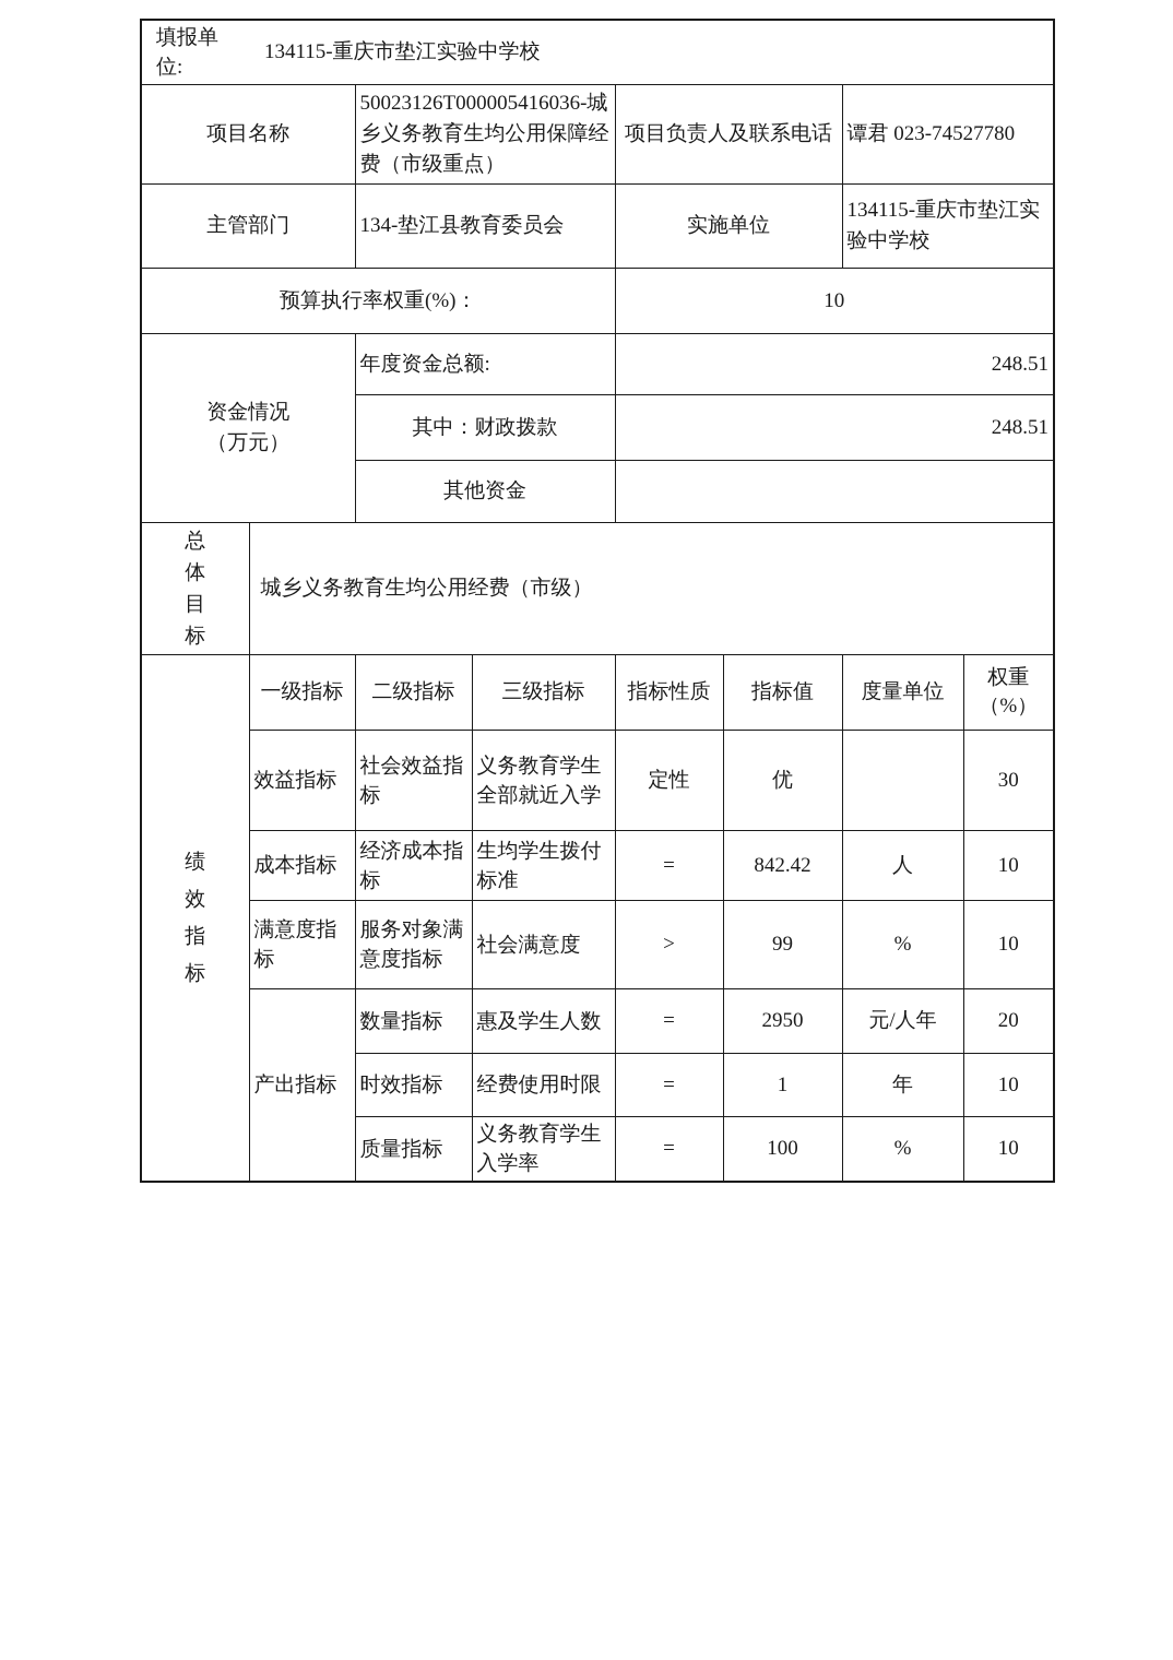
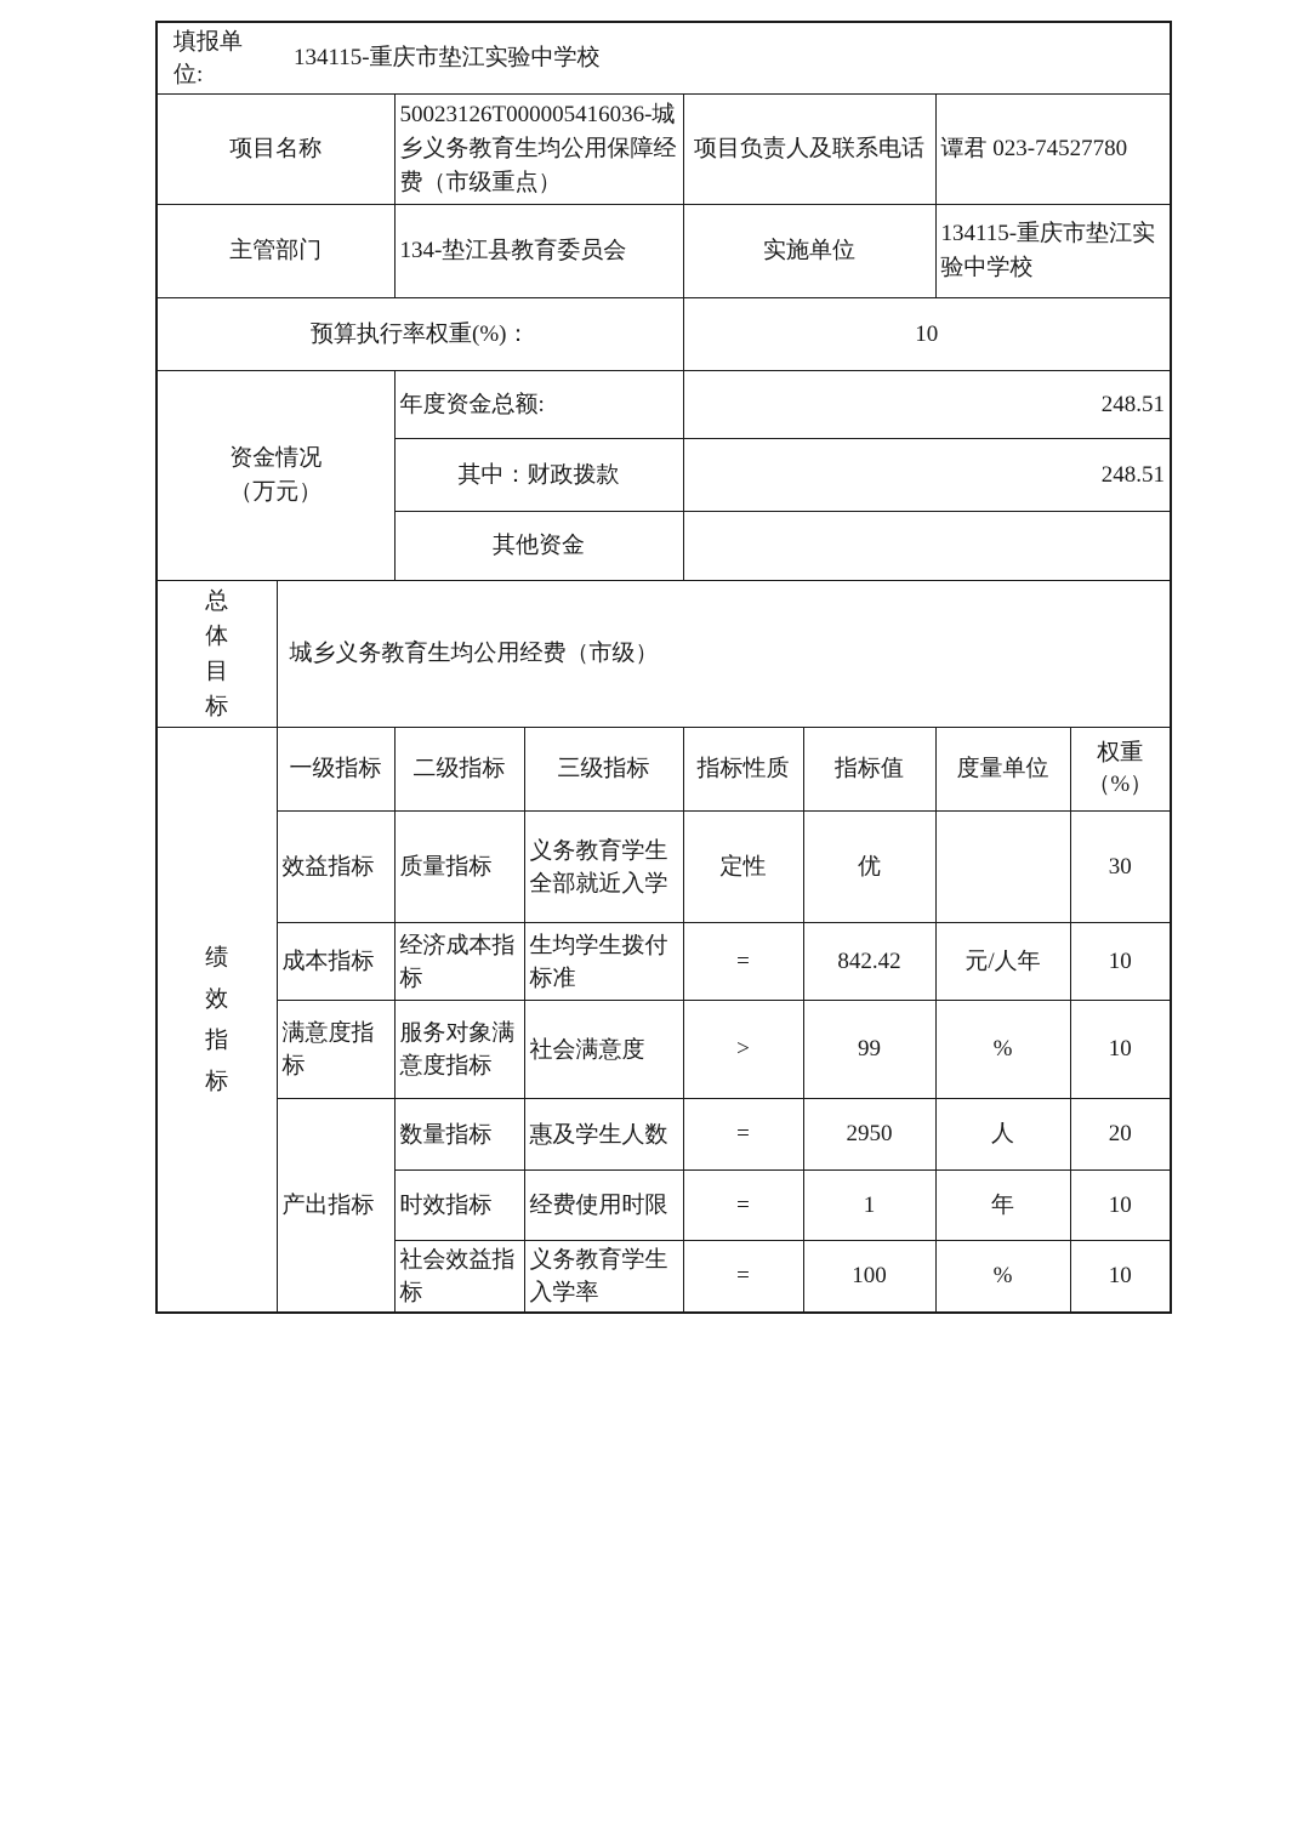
  填报单位: 134115-重庆市垫江实验中学校
  项目名称	50023126T000005416036-城乡义务教育生均公用保障经费（市级重点）	项目负责人及联系电话	谭君 023-74527780
  主管部门	134-垫江县教育委员会	实施单位	134115-重庆市垫江实验中学校
  预算执行率权重(%)：	10
  资金情况 （万元）	年度资金总额:	248.51
  其中：财政拨款	248.51
  其他资金
  总体目标	城乡义务教育生均公用经费（市级）
  绩效指标	一级指标	二级指标	三级指标	指标性质	指标值	度量单位	权重 （%）
- 效益指标	社会效益指标	义务教育学生全部就近入学	定性	优		30
+ 效益指标	质量指标	义务教育学生全部就近入学	定性	优		30
- 成本指标	经济成本指标	生均学生拨付标准	=	842.42	人	10
+ 成本指标	经济成本指标	生均学生拨付标准	=	842.42	元/人年	10
  满意度指标	服务对象满意度指标	社会满意度	>	99	%	10
- 产出指标	数量指标	惠及学生人数	=	2950	元/人年	20
+ 产出指标	数量指标	惠及学生人数	=	2950	人	20
  时效指标	经费使用时限	=	1	年	10
- 质量指标	义务教育学生入学率	=	100	%	10
+ 社会效益指标	义务教育学生入学率	=	100	%	10
